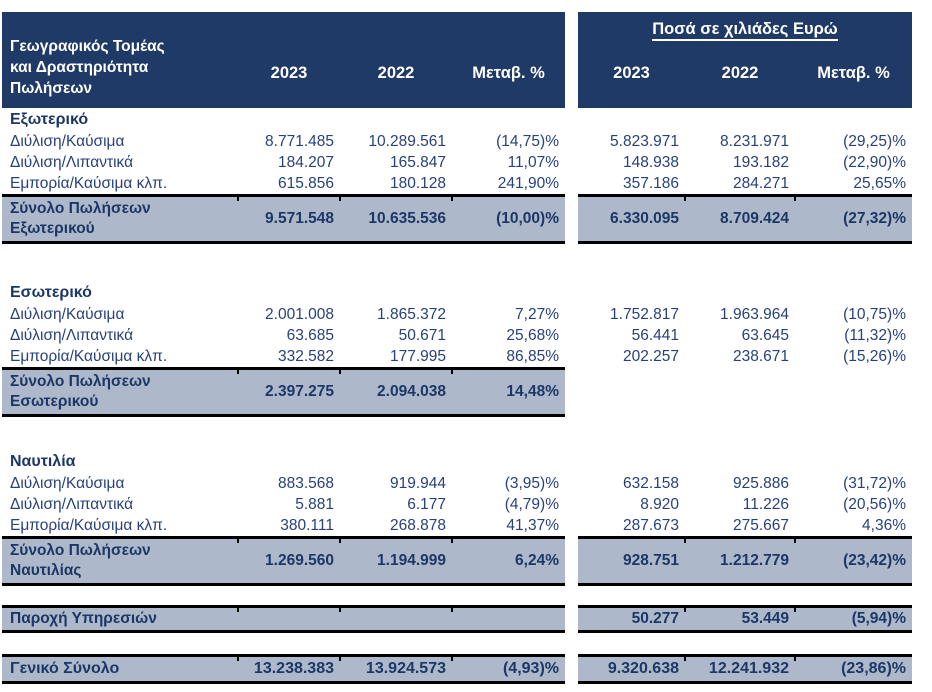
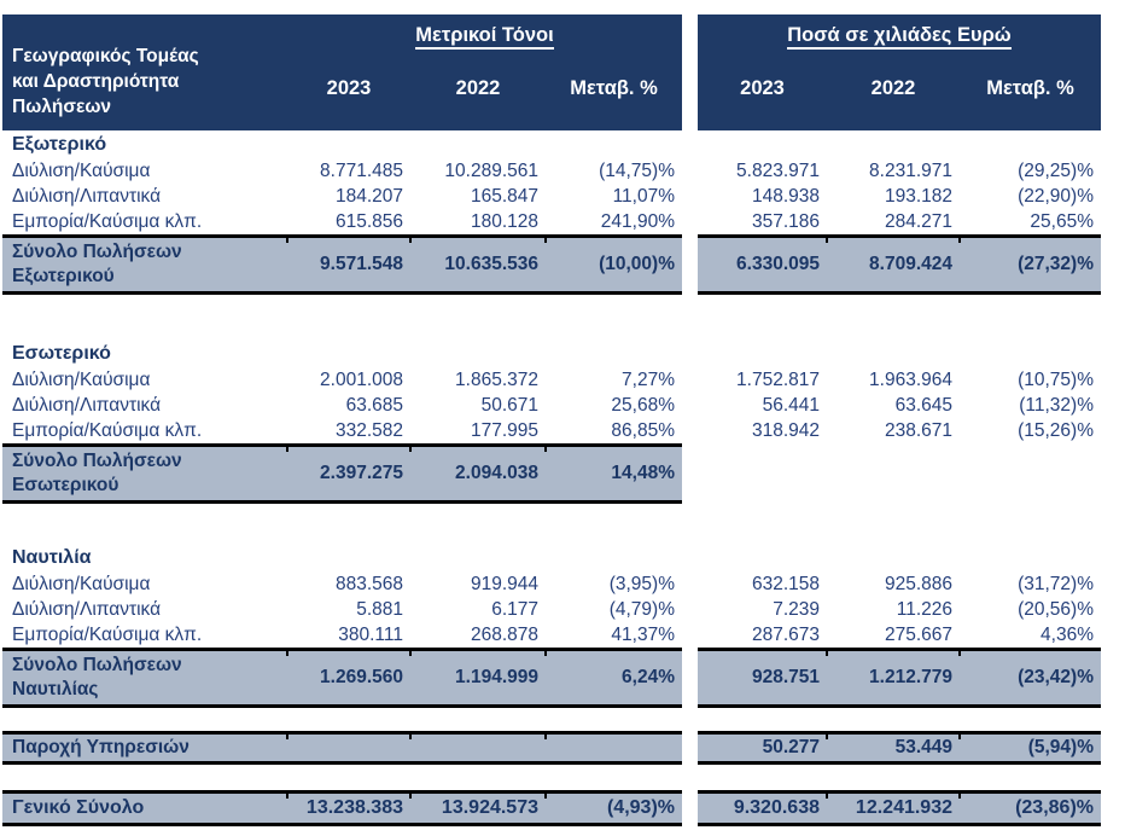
  Γεωγραφικός Τομέας
  και Δραστηριότητα
  Πωλήσεων
+ Μετρικοί Τόνοι
  2023
  2022
  Μεταβ. %
  Ποσά σε χιλιάδες Ευρώ
  2023
  2022
  Μεταβ. %
  Εξωτερικό
  Διύλιση/Καύσιμα
  8.771.485
  10.289.561
  (14,75)%
  5.823.971
  8.231.971
  (29,25)%
  Διύλιση/Λιπαντικά
  184.207
  165.847
  11,07%
  148.938
  193.182
  (22,90)%
  Εμπορία/Καύσιμα κλπ.
  615.856
  180.128
  241,90%
  357.186
  284.271
  25,65%
  Σύνολο Πωλήσεων
  Εξωτερικού
  9.571.548
  10.635.536
  (10,00)%
  6.330.095
  8.709.424
  (27,32)%
  Εσωτερικό
  Διύλιση/Καύσιμα
  2.001.008
  1.865.372
  7,27%
  1.752.817
  1.963.964
  (10,75)%
  Διύλιση/Λιπαντικά
  63.685
  50.671
  25,68%
  56.441
  63.645
  (11,32)%
  Εμπορία/Καύσιμα κλπ.
  332.582
  177.995
  86,85%
- 202.257
+ 318.942
  238.671
  (15,26)%
  Σύνολο Πωλήσεων
  Εσωτερικού
  2.397.275
  2.094.038
  14,48%
  Ναυτιλία
  Διύλιση/Καύσιμα
  883.568
  919.944
  (3,95)%
  632.158
  925.886
  (31,72)%
  Διύλιση/Λιπαντικά
  5.881
  6.177
  (4,79)%
- 8.920
+ 7.239
  11.226
  (20,56)%
  Εμπορία/Καύσιμα κλπ.
  380.111
  268.878
  41,37%
  287.673
  275.667
  4,36%
  Σύνολο Πωλήσεων
  Ναυτιλίας
  1.269.560
  1.194.999
  6,24%
  928.751
  1.212.779
  (23,42)%
  Παροχή Υπηρεσιών
  50.277
  53.449
  (5,94)%
  Γενικό Σύνολο
  13.238.383
  13.924.573
  (4,93)%
  9.320.638
  12.241.932
  (23,86)%
